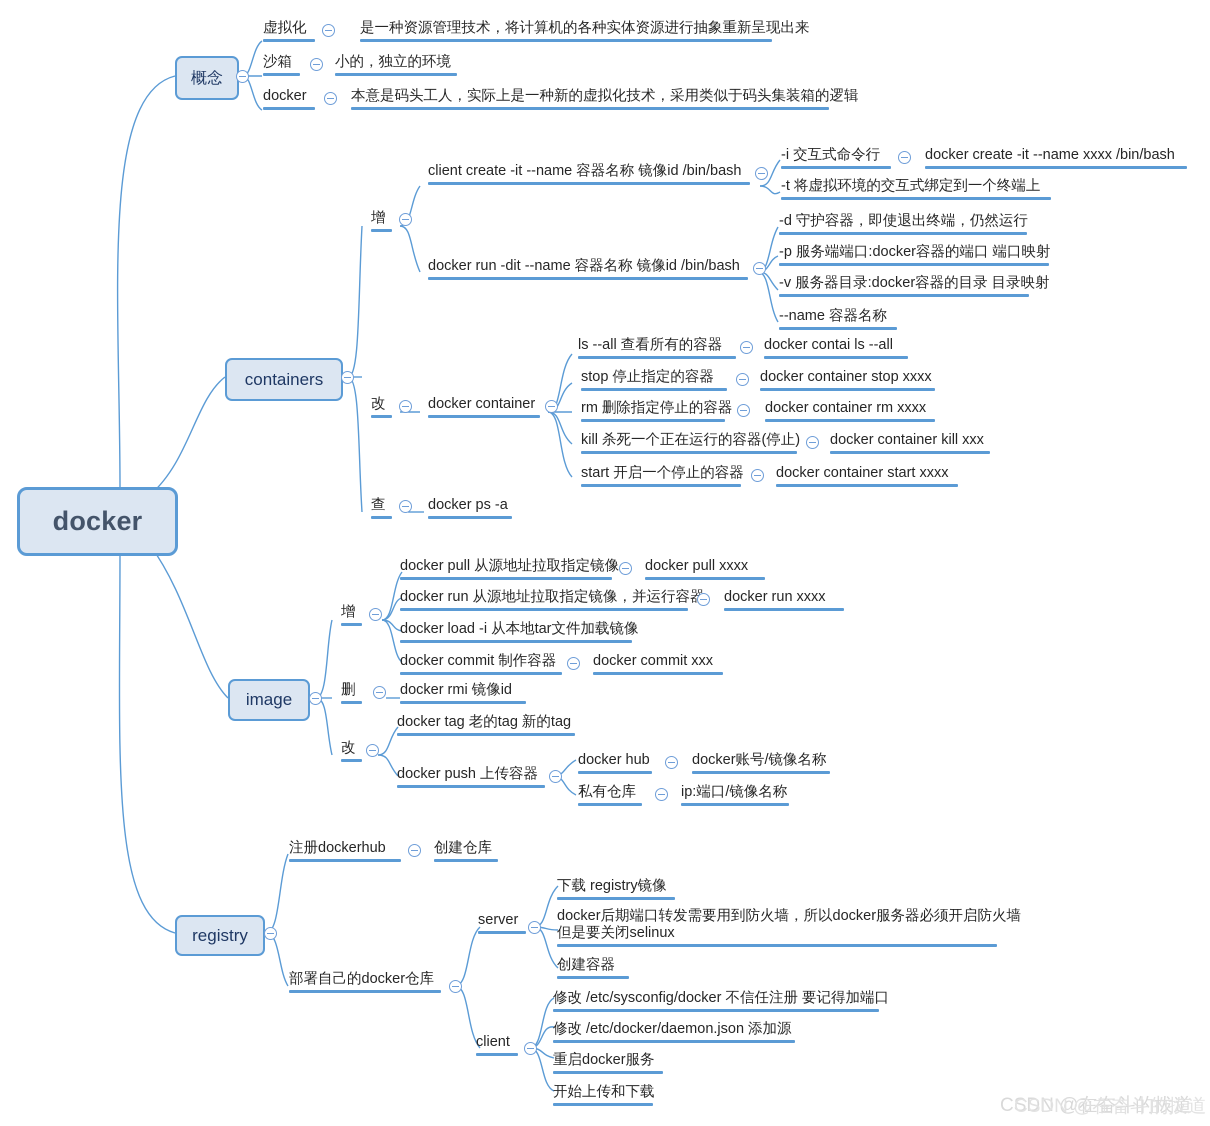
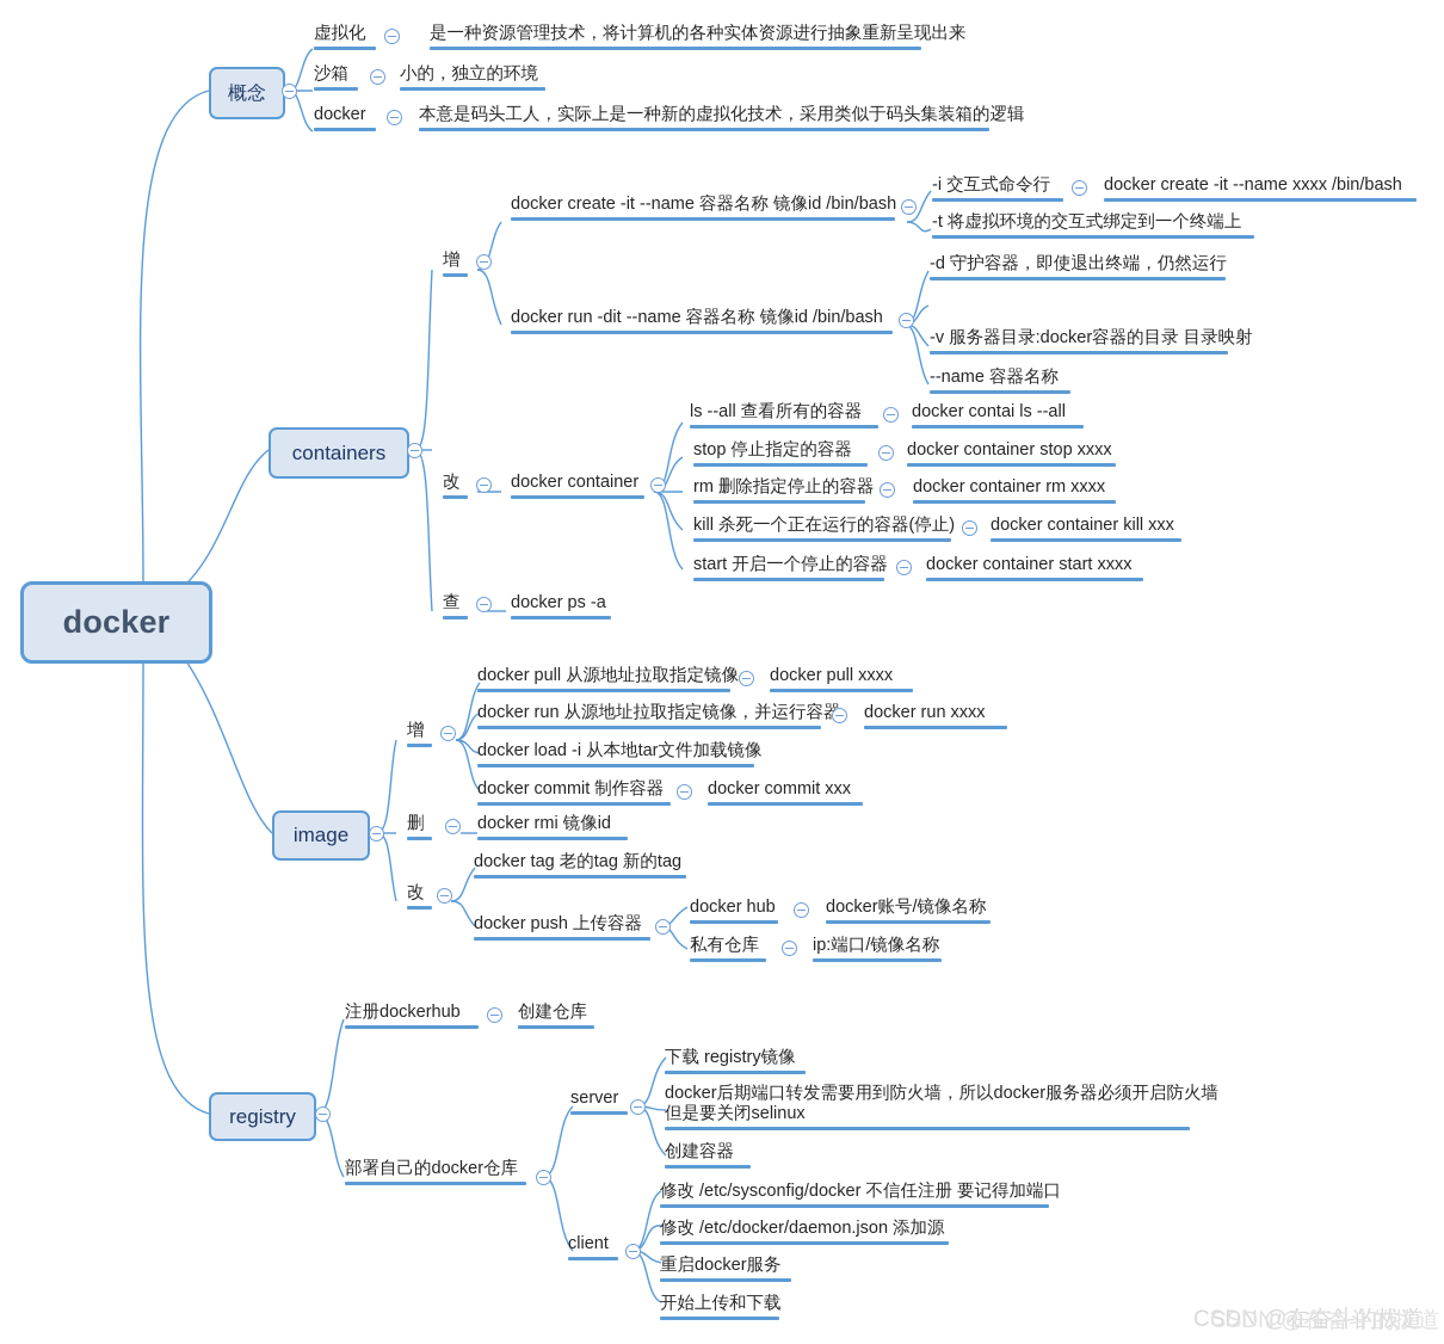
  docker
  概念
  虚拟化
  是一种资源管理技术，将计算机的各种实体资源进行抽象重新呈现出来
  沙箱
  小的，独立的环境
  docker
  本意是码头工人，实际上是一种新的虚拟化技术，采用类似于码头集装箱的逻辑
  containers
  增
- client create -it --name 容器名称 镜像id /bin/bash
+ docker create -it --name 容器名称 镜像id /bin/bash
  -i 交互式命令行
  docker create -it --name xxxx /bin/bash
  -t 将虚拟环境的交互式绑定到一个终端上
  docker run -dit --name 容器名称 镜像id /bin/bash
  -d 守护容器，即使退出终端，仍然运行
- -p 服务端端口:docker容器的端口 端口映射
  -v 服务器目录:docker容器的目录 目录映射
  --name 容器名称
  改
  docker container
  ls --all 查看所有的容器
  docker contai ls --all
  stop 停止指定的容器
  docker container stop xxxx
  rm 删除指定停止的容器
  docker container rm xxxx
  kill 杀死一个正在运行的容器(停止)
  docker container kill xxx
  start 开启一个停止的容器
  docker container start xxxx
  查
  docker ps -a
  image
  增
  docker pull 从源地址拉取指定镜像
  docker pull xxxx
  docker run 从源地址拉取指定镜像，并运行容
  docker run xxxx
  docker load -i 从本地tar文件加载镜像
  docker commit 制作容器
  docker commit xxx
  删
  docker rmi 镜像id
  改
  docker tag 老的tag 新的tag
  docker push 上传容器
  docker hub
  docker账号/镜像名称
  私有仓库
  ip:端口/镜像名称
  registry
  注册dockerhub
  创建仓库
  部署自己的docker仓库
  server
  下载 registry镜像
  docker后期端口转发需要用到防火墙，所以docker服务器必须开启防火墙
  但是要关闭selinux
  创建容器
  client
  修改 /etc/sysconfig/docker 不信任注册 要记得加端口
  修改 /etc/docker/daemon.json 添加源
  重启docker服务
  开始上传和下载
  CSDN @在奋斗的拔道
  CSDN @在奋斗的拔道
